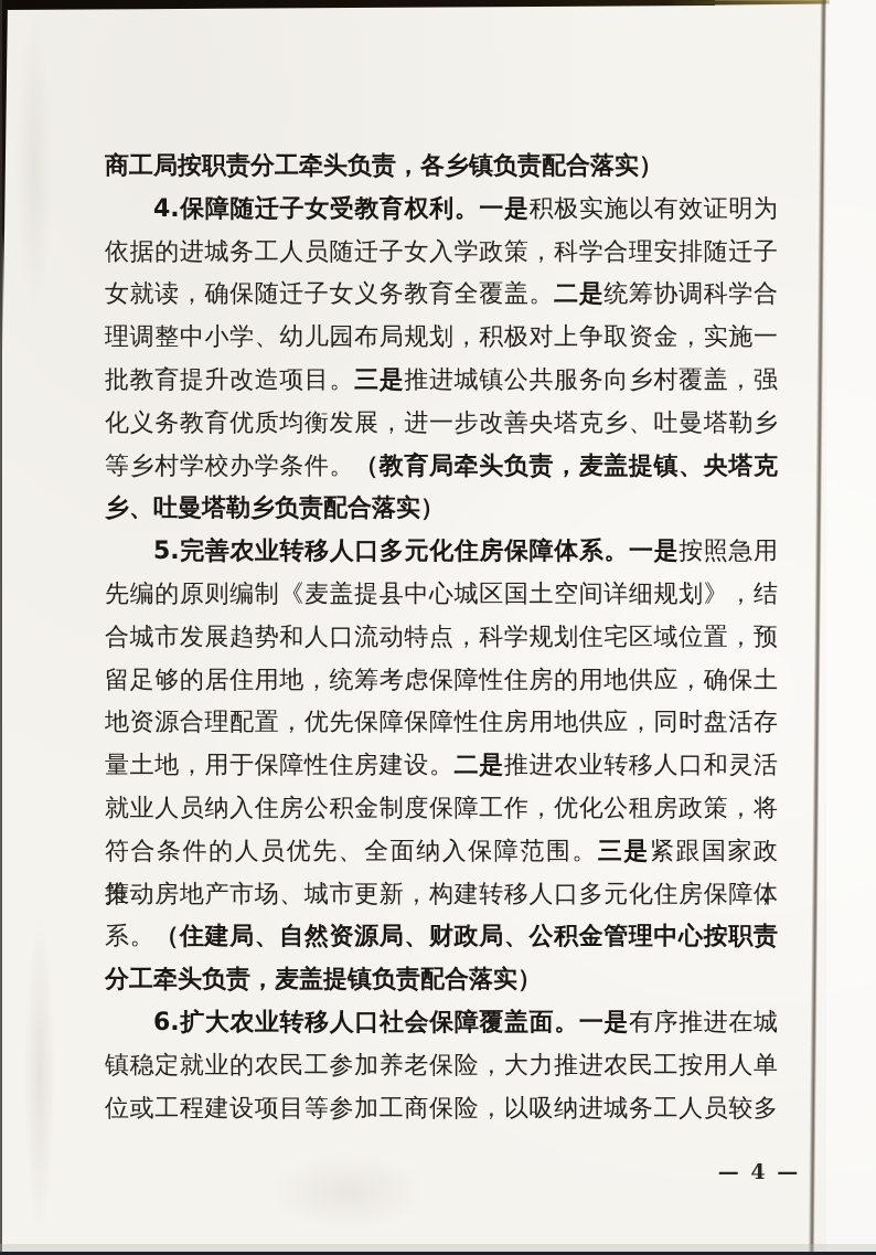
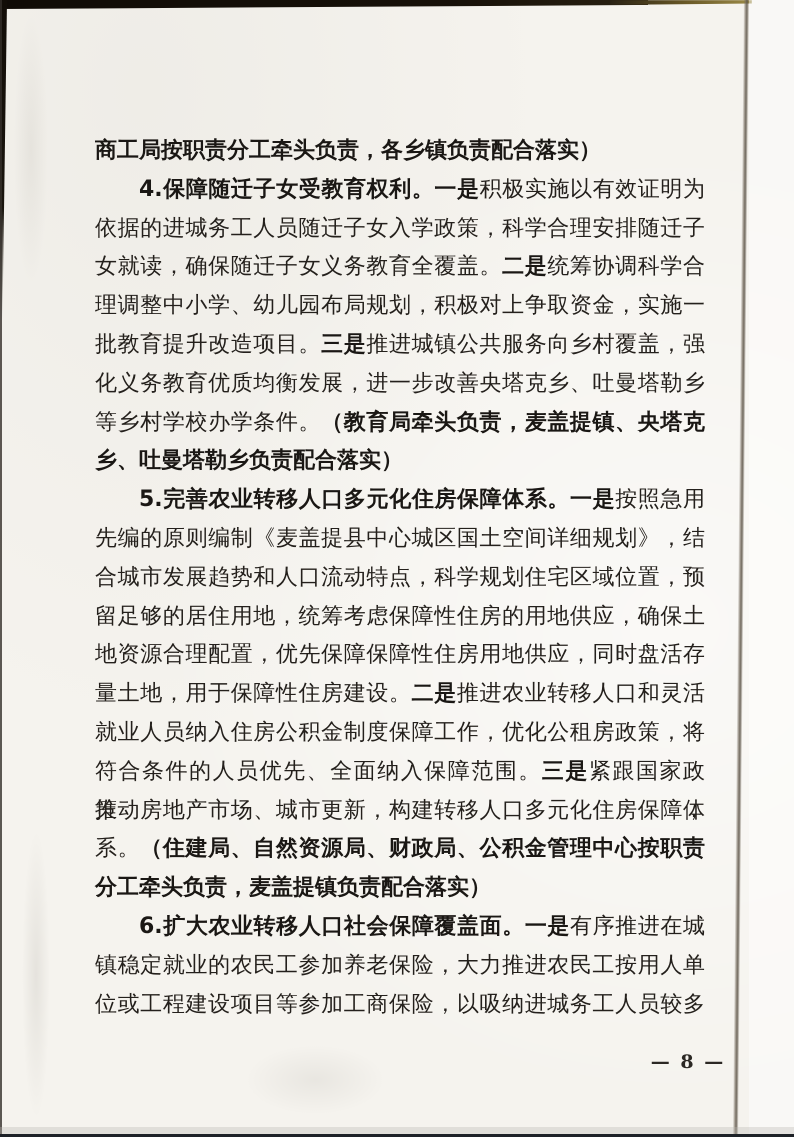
  商工局按职责分工牵头负责，各乡镇负责配合落实）
  4.保障随迁子女受教育权利。一是积极实施以有效证明为
  依据的进城务工人员随迁子女入学政策，科学合理安排随迁子
  女就读，确保随迁子女义务教育全覆盖。二是统筹协调科学合
  理调整中小学、幼儿园布局规划，积极对上争取资金，实施一
  批教育提升改造项目。三是推进城镇公共服务向乡村覆盖，强
  化义务教育优质均衡发展，进一步改善央塔克乡、吐曼塔勒乡
  等乡村学校办学条件。（教育局牵头负责，麦盖提镇、央塔克
  乡、吐曼塔勒乡负责配合落实）
  5.完善农业转移人口多元化住房保障体系。一是按照急用
  先编的原则编制《麦盖提县中心城区国土空间详细规划》，结
  合城市发展趋势和人口流动特点，科学规划住宅区域位置，预
  留足够的居住用地，统筹考虑保障性住房的用地供应，确保土
  地资源合理配置，优先保障保障性住房用地供应，同时盘活存
  量土地，用于保障性住房建设。二是推进农业转移人口和灵活
  就业人员纳入住房公积金制度保障工作，优化公租房政策，将
  符合条件的人员优先、全面纳入保障范围。三是紧跟国家政策，
  推动房地产市场、城市更新，构建转移人口多元化住房保障体
  系。（住建局、自然资源局、财政局、公积金管理中心按职责
  分工牵头负责，麦盖提镇负责配合落实）
  6.扩大农业转移人口社会保障覆盖面。一是有序推进在城
  镇稳定就业的农民工参加养老保险，大力推进农民工按用人单
  位或工程建设项目等参加工商保险，以吸纳进城务工人员较多
- — 4 —
+ — 8 —
